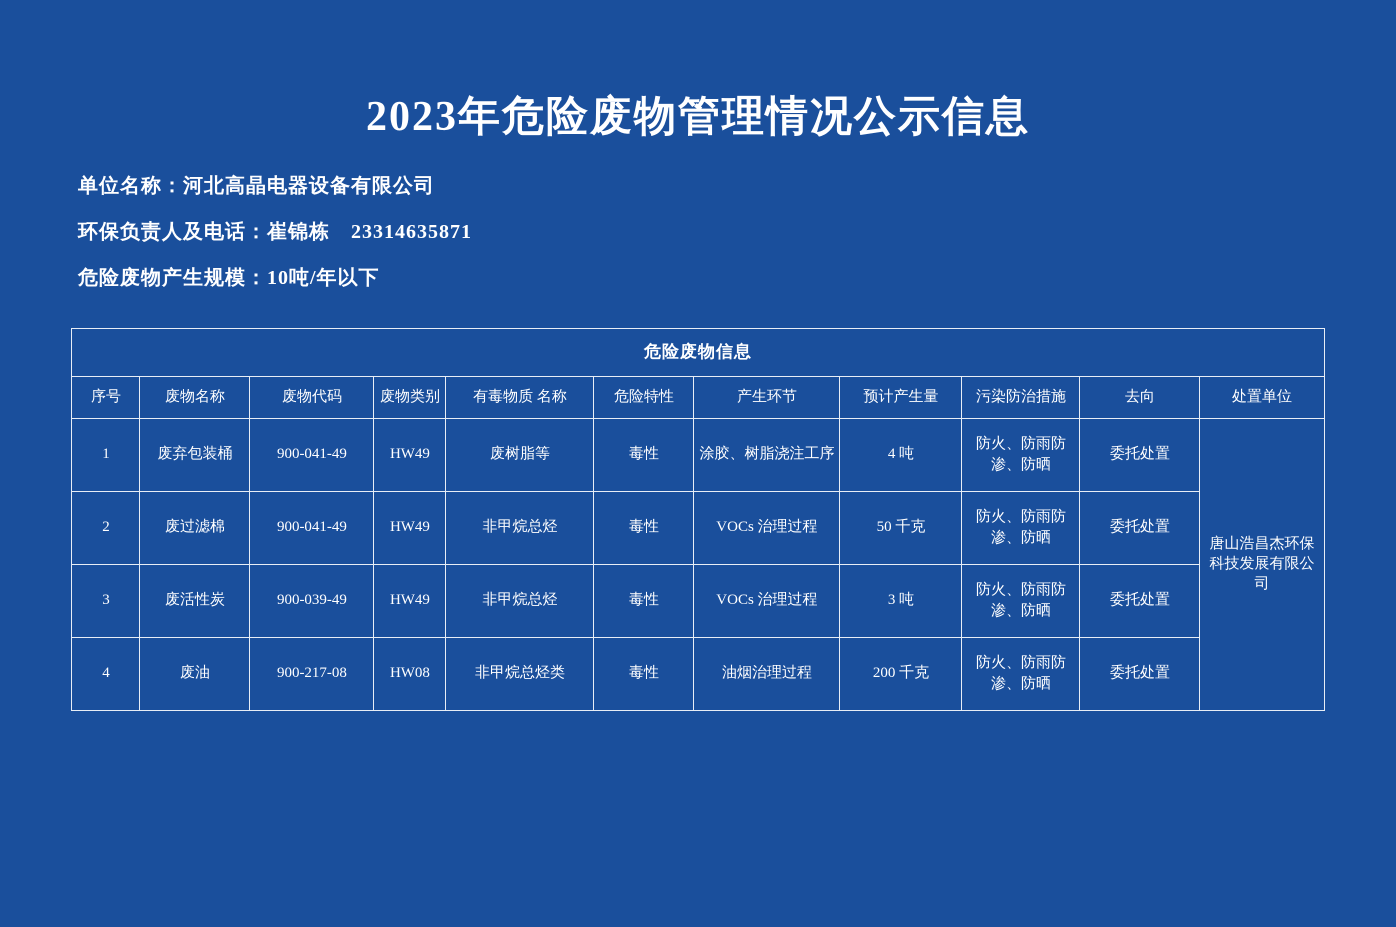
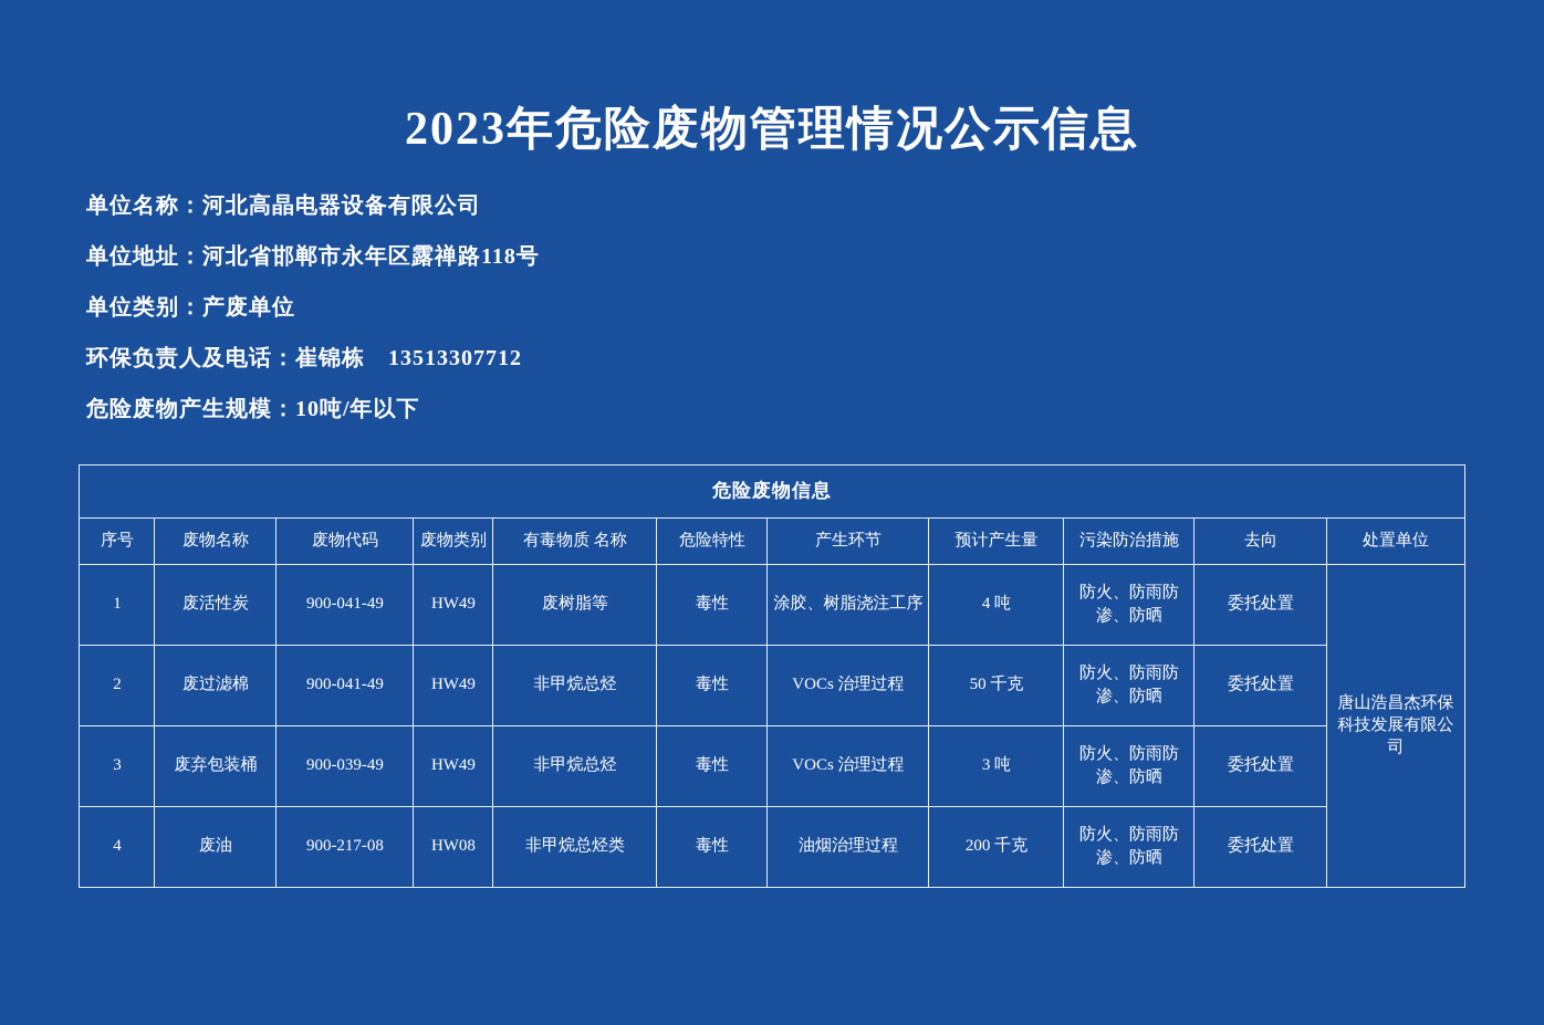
  2023年危险废物管理情况公示信息
  单位名称：河北高晶电器设备有限公司
+ 单位地址：河北省邯郸市永年区露禅路118号
+ 单位类别：产废单位
- 环保负责人及电话：崔锦栋 23314635871
+ 环保负责人及电话：崔锦栋 13513307712
  危险废物产生规模：10吨/年以下
  危险废物信息
  序号	废物名称	废物代码	废物类别	有毒物质 名称	危险特性	产生环节	预计产生量	污染防治措施	去向	处置单位
- 1	废弃包装桶	900-041-49	HW49	废树脂等	毒性	涂胶、树脂浇注工序	4 吨	防火、防雨防渗、防晒	委托处置	唐山浩昌杰环保科技发展有限公司
+ 1	废活性炭	900-041-49	HW49	废树脂等	毒性	涂胶、树脂浇注工序	4 吨	防火、防雨防渗、防晒	委托处置	唐山浩昌杰环保科技发展有限公司
  2	废过滤棉	900-041-49	HW49	非甲烷总烃	毒性	VOCs 治理过程	50 千克	防火、防雨防渗、防晒	委托处置
- 3	废活性炭	900-039-49	HW49	非甲烷总烃	毒性	VOCs 治理过程	3 吨	防火、防雨防渗、防晒	委托处置
+ 3	废弃包装桶	900-039-49	HW49	非甲烷总烃	毒性	VOCs 治理过程	3 吨	防火、防雨防渗、防晒	委托处置
  4	废油	900-217-08	HW08	非甲烷总烃类	毒性	油烟治理过程	200 千克	防火、防雨防渗、防晒	委托处置
